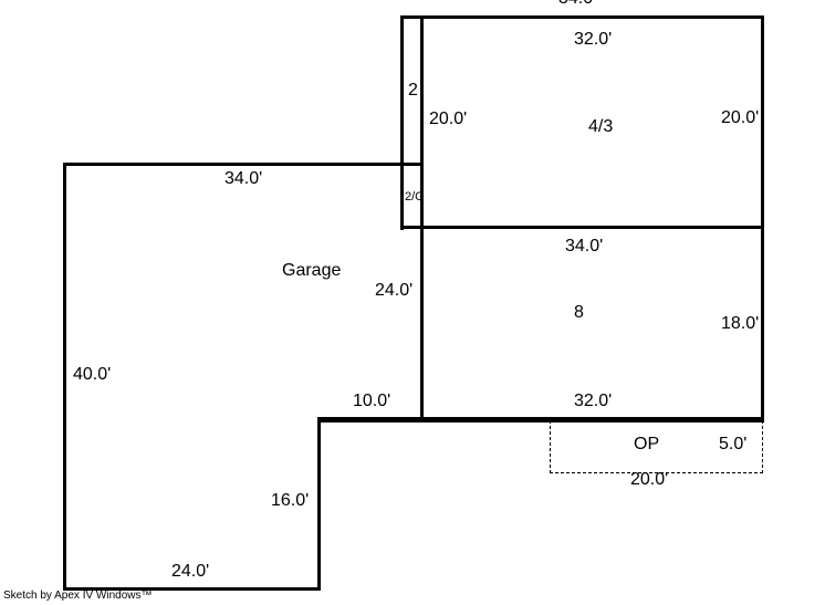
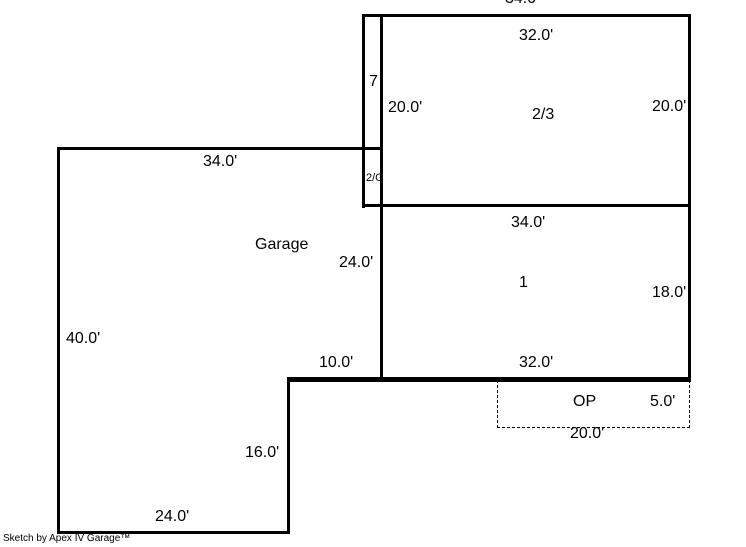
  32.0'
- 2
+ 7
  20.0'
- 4/3
+ 2/3
  20.0'
  2/G
  34.0'
  Garage
  24.0'
  40.0'
  10.0'
  16.0'
  24.0'
  34.0'
- 8
+ 1
  18.0'
  32.0'
  OP
  5.0'
  20.0'
- Sketch by Apex IV Windows™
+ Sketch by Apex IV Garage™
